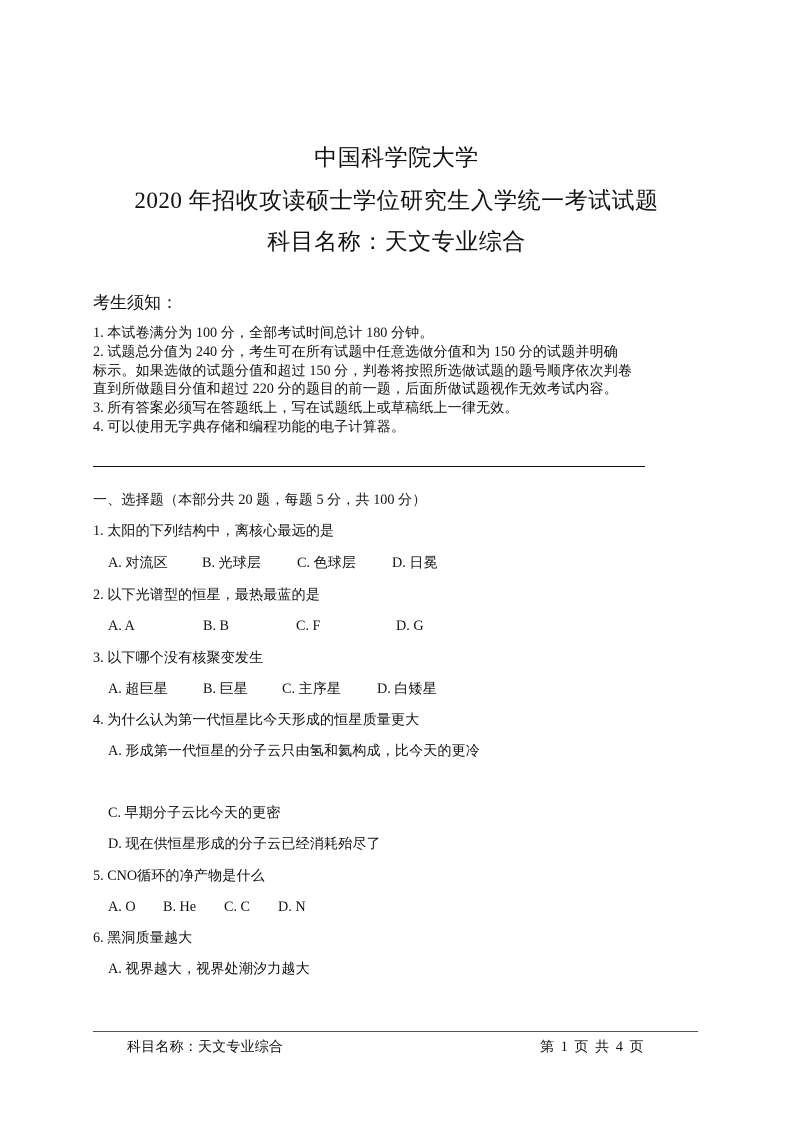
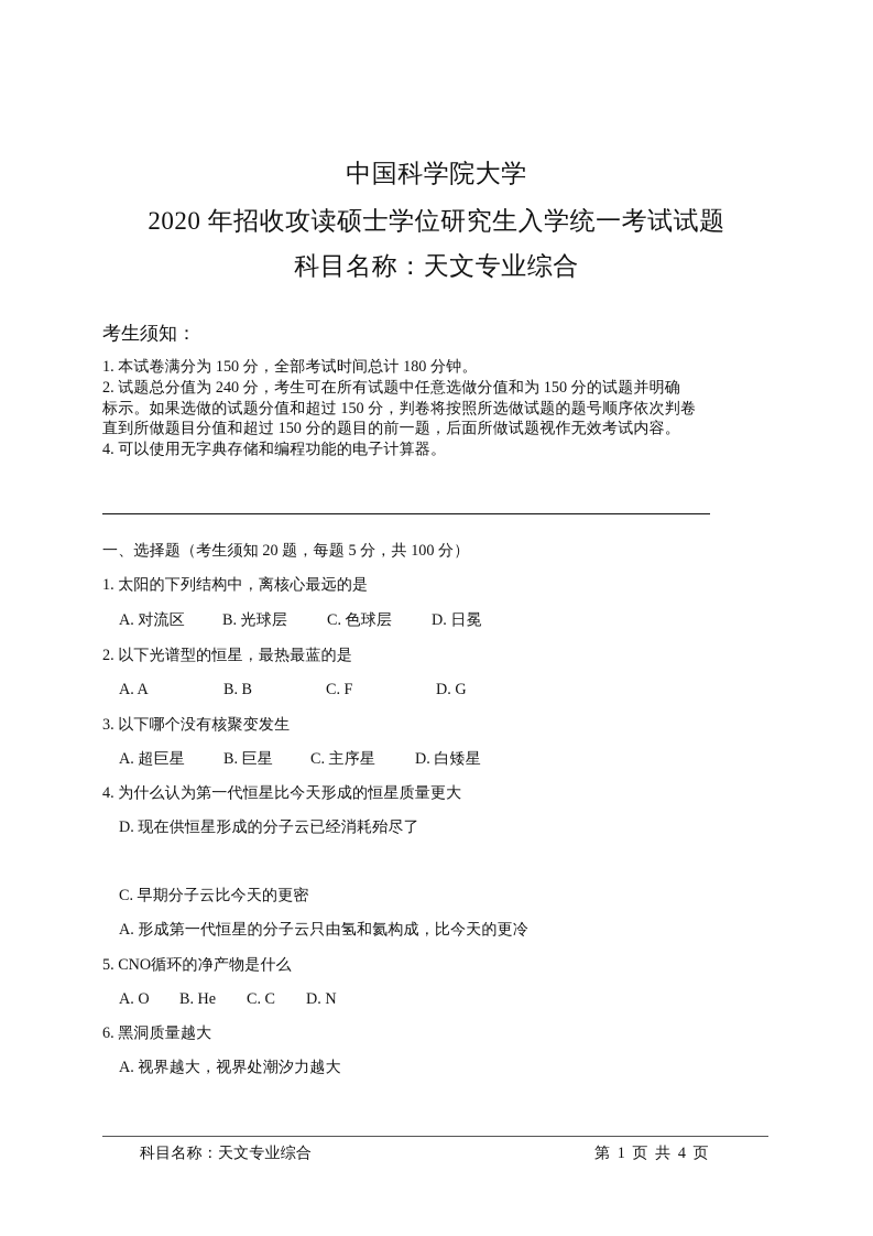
  中国科学院大学
  2020 年招收攻读硕士学位研究生入学统一考试试题
  科目名称：天文专业综合
  考生须知：
- 1. 本试卷满分为 100 分，全部考试时间总计 180 分钟。
+ 1. 本试卷满分为 150 分，全部考试时间总计 180 分钟。
  2. 试题总分值为 240 分，考生可在所有试题中任意选做分值和为 150 分的试题并明确
  标示。如果选做的试题分值和超过 150 分，判卷将按照所选做试题的题号顺序依次判卷
- 直到所做题目分值和超过 220 分的题目的前一题，后面所做试题视作无效考试内容。
+ 直到所做题目分值和超过 150 分的题目的前一题，后面所做试题视作无效考试内容。
- 3. 所有答案必须写在答题纸上，写在试题纸上或草稿纸上一律无效。
  4. 可以使用无字典存储和编程功能的电子计算器。
- 一、选择题（本部分共 20 题，每题 5 分，共 100 分）
+ 一、选择题（考生须知 20 题，每题 5 分，共 100 分）
  1. 太阳的下列结构中，离核心最远的是
  A. 对流区
  B. 光球层
  C. 色球层
  D. 日冕
  2. 以下光谱型的恒星，最热最蓝的是
  A. A
  B. B
  C. F
  D. G
  3. 以下哪个没有核聚变发生
  A. 超巨星
  B. 巨星
  C. 主序星
  D. 白矮星
  4. 为什么认为第一代恒星比今天形成的恒星质量更大
- A. 形成第一代恒星的分子云只由氢和氦构成，比今天的更冷
+ D. 现在供恒星形成的分子云已经消耗殆尽了
  C. 早期分子云比今天的更密
- D. 现在供恒星形成的分子云已经消耗殆尽了
+ A. 形成第一代恒星的分子云只由氢和氦构成，比今天的更冷
  5. CNO循环的净产物是什么
  A. O
  B. He
  C. C
  D. N
  6. 黑洞质量越大
  A. 视界越大，视界处潮汐力越大
  科目名称：天文专业综合
  第 1 页 共 4 页
